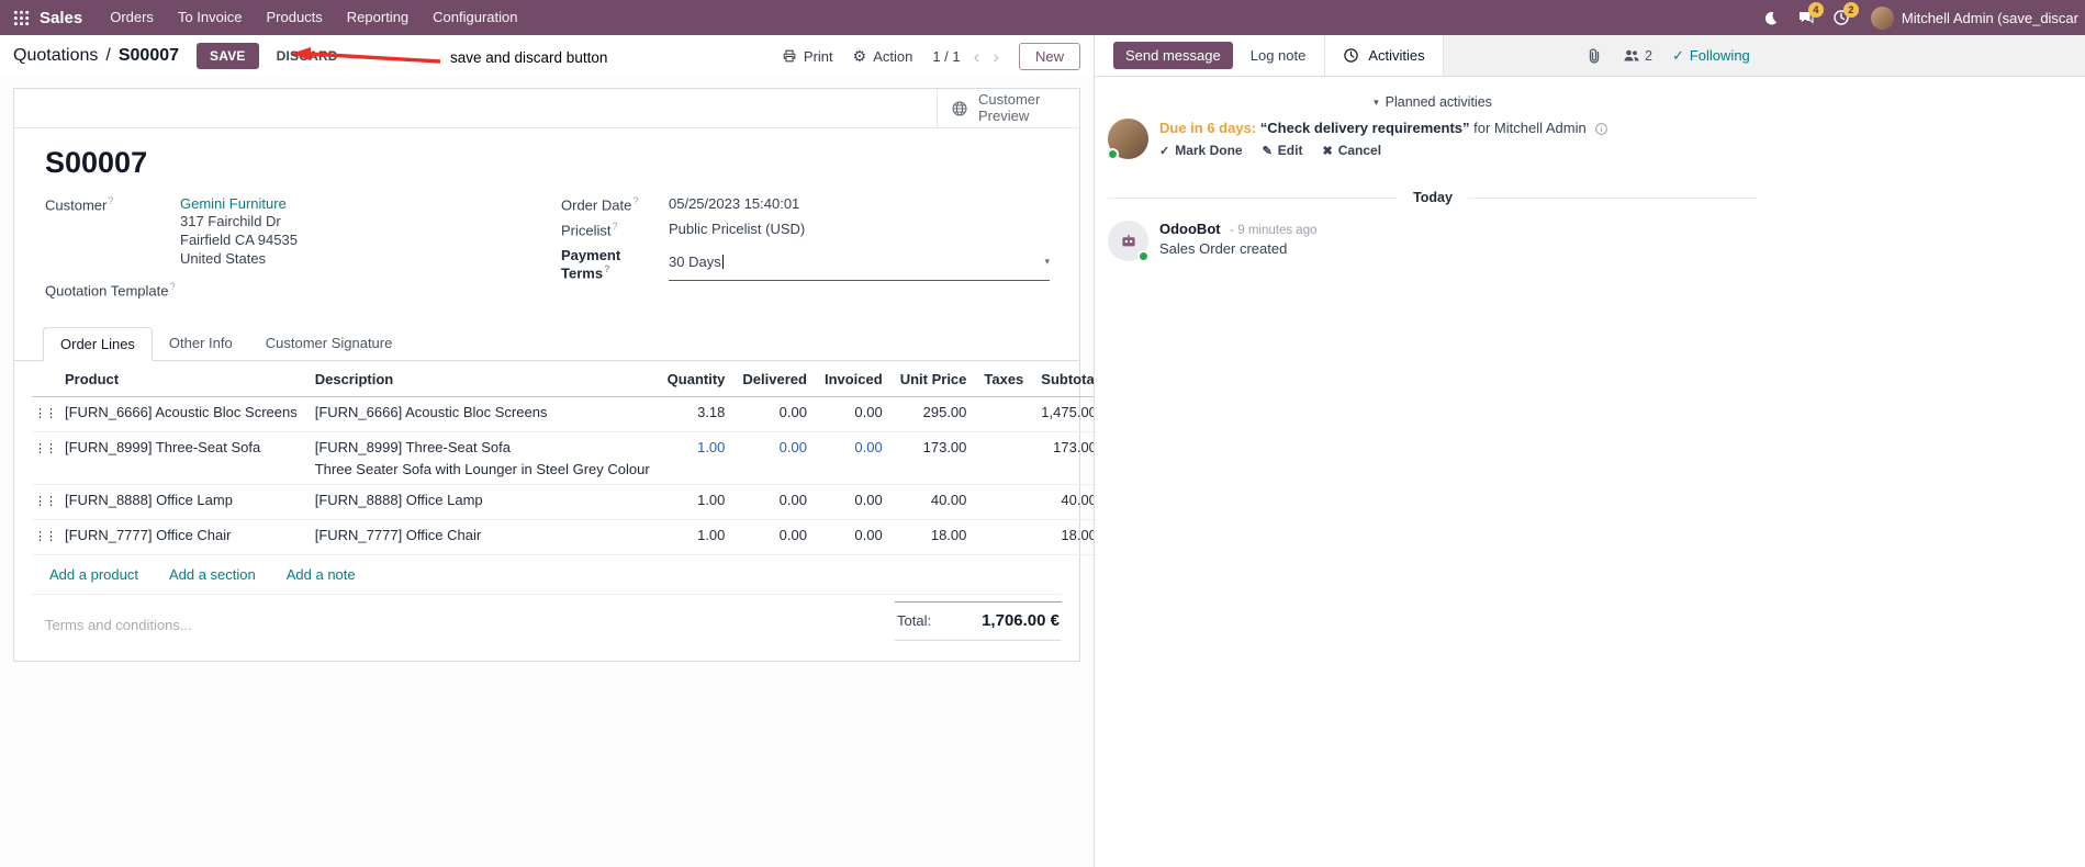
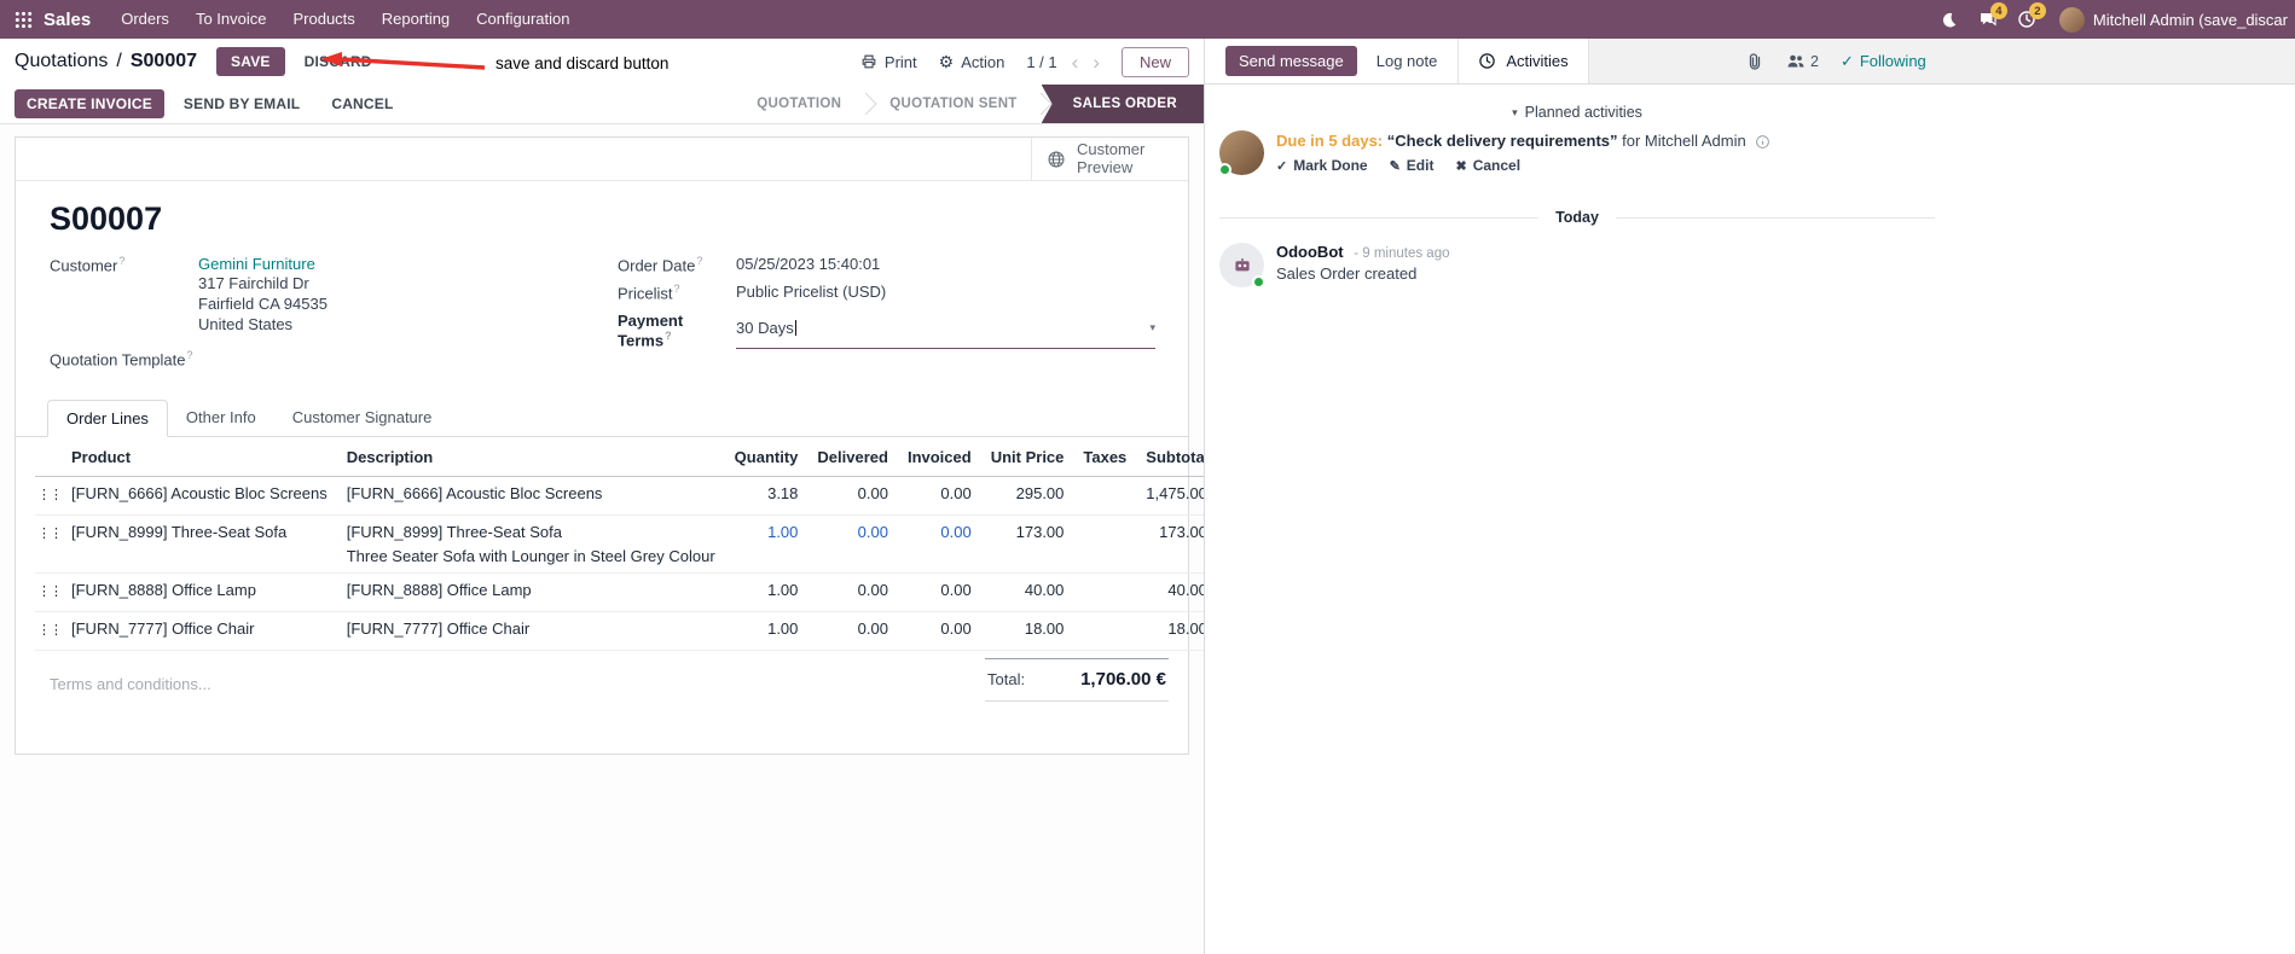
  Sales
  Orders
  To Invoice
  Products
  Reporting
  Configuration
  4
  2
  Mitchell Admin (save_discar
  Quotations
  /
  S00007
  SAVE
  Print
  ⚙
  Action
  1 / 1
  ‹
  ›
  New
+ CREATE INVOICE
+ SEND BY EMAIL
+ CANCEL
+ QUOTATION
+ QUOTATION SENT
+ SALES ORDER
  Customer Preview
  S00007
  Customer?
  Gemini Furniture
  317 Fairchild Dr
  Fairfield CA 94535
  United States
  Quotation Template?
  Order Date?
  05/25/2023 15:40:01
  Pricelist?
  Public Pricelist (USD)
  Payment Terms?
  30 Days
  ▾
  Order Lines
  Other Info
  Customer Signature
  	Product	Description	Quantity	Delivered	Invoiced	Unit Price	Taxes	Subtota
  	[FURN_6666] Acoustic Bloc Screens	[FURN_6666] Acoustic Bloc Screens	3.18	0.00	0.00	295.00		1,475.0
  	[FURN_8999] Three-Seat Sofa	[FURN_8999] Three-Seat Sofa Three Seater Sofa with Lounger in Steel Grey Colour	1.00	0.00	0.00	173.00		173.0
  	[FURN_8888] Office Lamp	[FURN_8888] Office Lamp	1.00	0.00	0.00	40.00		40.0
  	[FURN_7777] Office Chair	[FURN_7777] Office Chair	1.00	0.00	0.00	18.00		18.0
- Add a product
- Add a section
- Add a note
  Terms and conditions...
  Total:
  1,706.00 €
  Send message
  Log note
  Activities
  2
  ✓
  Following
  ▾
  Planned activities
- Due in 6 days: “Check delivery requirements” for Mitchell Admin
+ Due in 5 days: “Check delivery requirements” for Mitchell Admin
  ✓
  Mark Done
  ✎
  Edit
  ✖
  Cancel
  Today
  OdooBot - 9 minutes ago
  Sales Order created
  save and discard button
